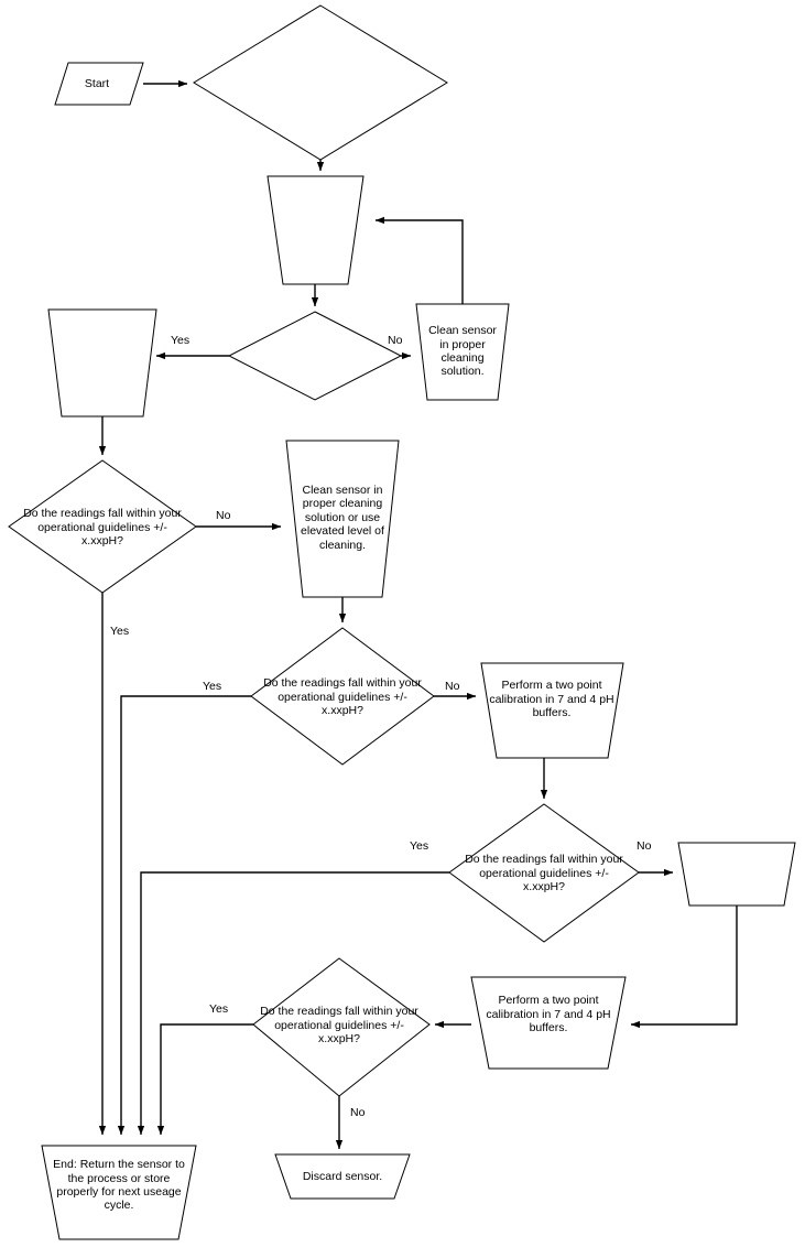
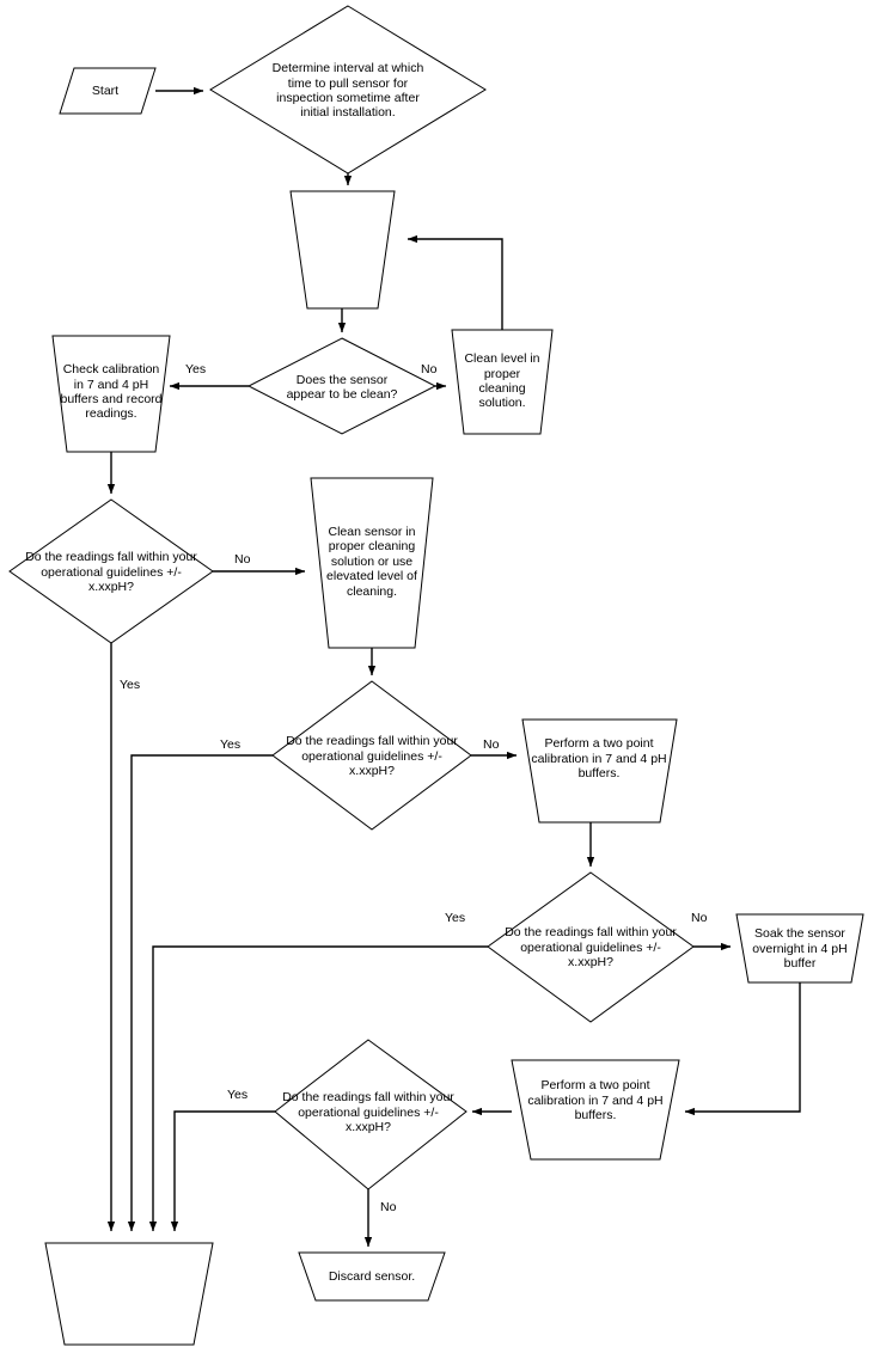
  Start
+ Determine interval at which time to pull sensor for inspection sometime after initial installation.
+ Does the sensor appear to be clean?
- Clean sensor in proper cleaning solution.
+ Clean level in proper cleaning solution.
+ Check calibration in 7 and 4 pH buffers and record readings.
  Do the readings fall within your operational guidelines +/- x.xxpH?
  Clean sensor in proper cleaning solution or use elevated level of cleaning.
  Do the readings fall within your operational guidelines +/- x.xxpH?
  Perform a two point calibration in 7 and 4 pH buffers.
  Do the readings fall within your operational guidelines +/- x.xxpH?
+ Soak the sensor overnight in 4 pH buffer
  Perform a two point calibration in 7 and 4 pH buffers.
  Do the readings fall within your operational guidelines +/- x.xxpH?
- End: Return the sensor to the process or store properly for next useage cycle.
  Discard sensor.
  Yes
  No
  No
  Yes
  Yes
  No
  Yes
  No
  Yes
  No
